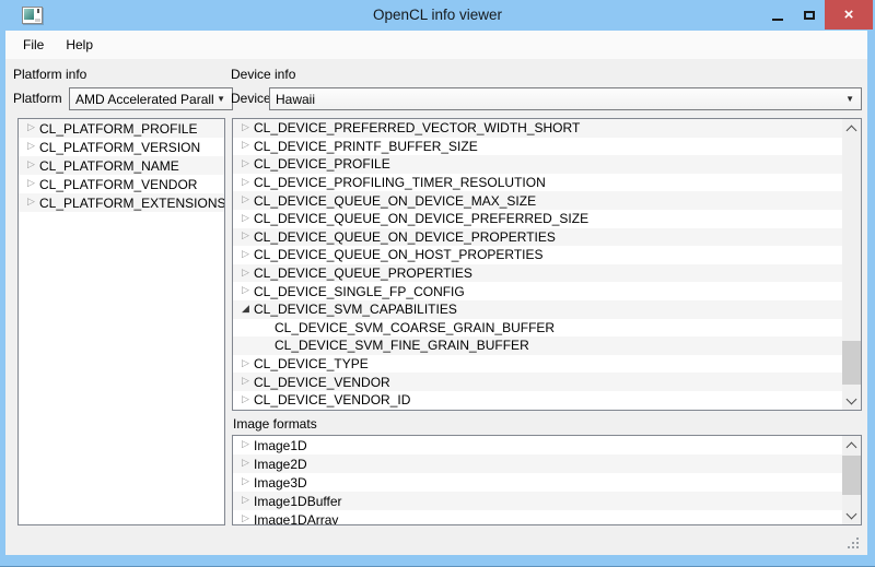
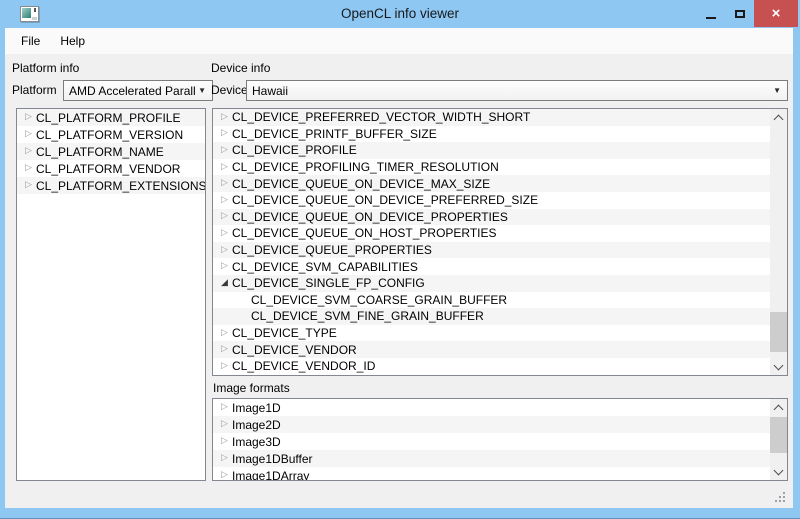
  OpenCL info viewer
  ×
  File
  Help
  Platform info
  Platform
  AMD Accelerated Parall
  ▼
  ▷
  CL_PLATFORM_PROFILE
  ▷
  CL_PLATFORM_VERSION
  ▷
  CL_PLATFORM_NAME
  ▷
  CL_PLATFORM_VENDOR
  ▷
  CL_PLATFORM_EXTENSIONS
  Device info
  Device
  Hawaii
  ▼
  ▷
  CL_DEVICE_PREFERRED_VECTOR_WIDTH_SHORT
  ▷
  CL_DEVICE_PRINTF_BUFFER_SIZE
  ▷
  CL_DEVICE_PROFILE
  ▷
  CL_DEVICE_PROFILING_TIMER_RESOLUTION
  ▷
  CL_DEVICE_QUEUE_ON_DEVICE_MAX_SIZE
  ▷
  CL_DEVICE_QUEUE_ON_DEVICE_PREFERRED_SIZE
  ▷
  CL_DEVICE_QUEUE_ON_DEVICE_PROPERTIES
  ▷
  CL_DEVICE_QUEUE_ON_HOST_PROPERTIES
  ▷
  CL_DEVICE_QUEUE_PROPERTIES
  ▷
- CL_DEVICE_SINGLE_FP_CONFIG
+ CL_DEVICE_SVM_CAPABILITIES
  ◢
- CL_DEVICE_SVM_CAPABILITIES
+ CL_DEVICE_SINGLE_FP_CONFIG
  CL_DEVICE_SVM_COARSE_GRAIN_BUFFER
  CL_DEVICE_SVM_FINE_GRAIN_BUFFER
  ▷
  CL_DEVICE_TYPE
  ▷
  CL_DEVICE_VENDOR
  ▷
  CL_DEVICE_VENDOR_ID
  Image formats
  ▷
  Image1D
  ▷
  Image2D
  ▷
  Image3D
  ▷
  Image1DBuffer
  ▷
  Image1DArray
